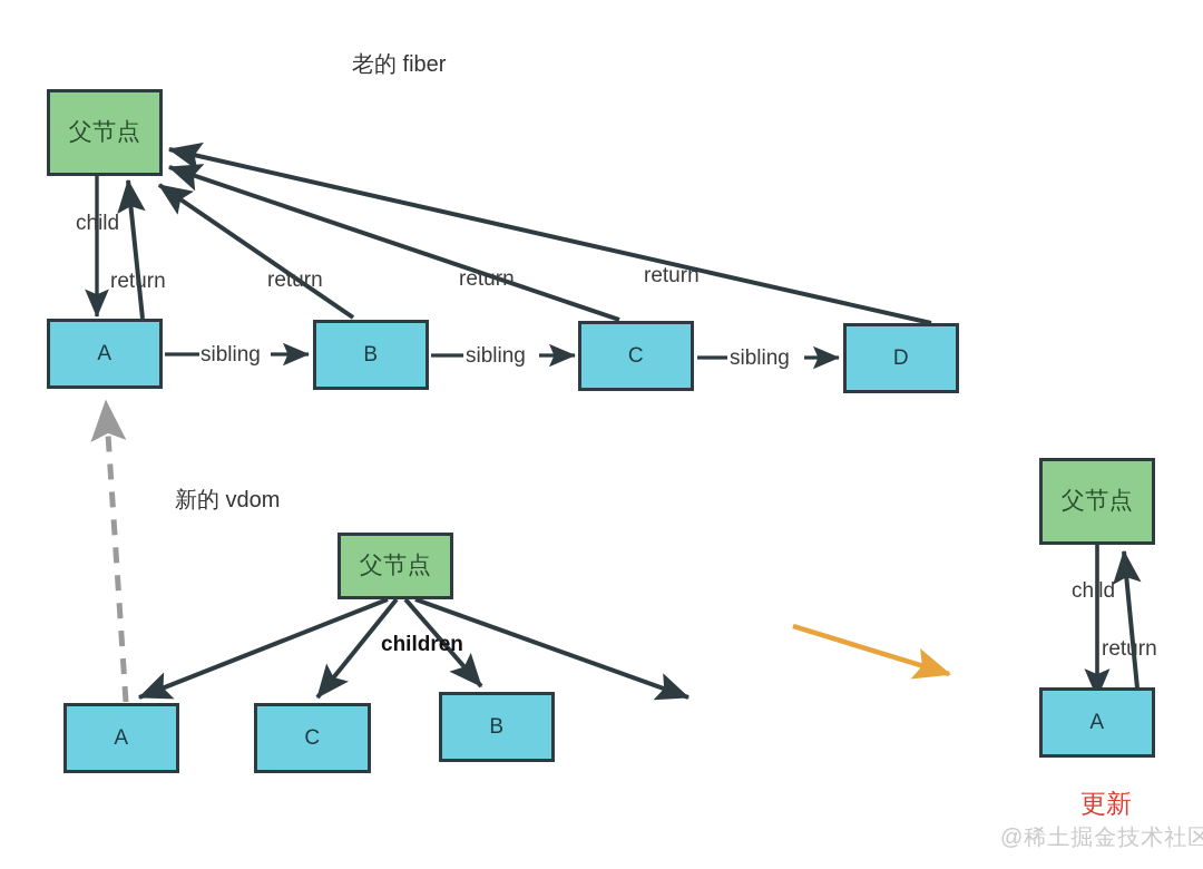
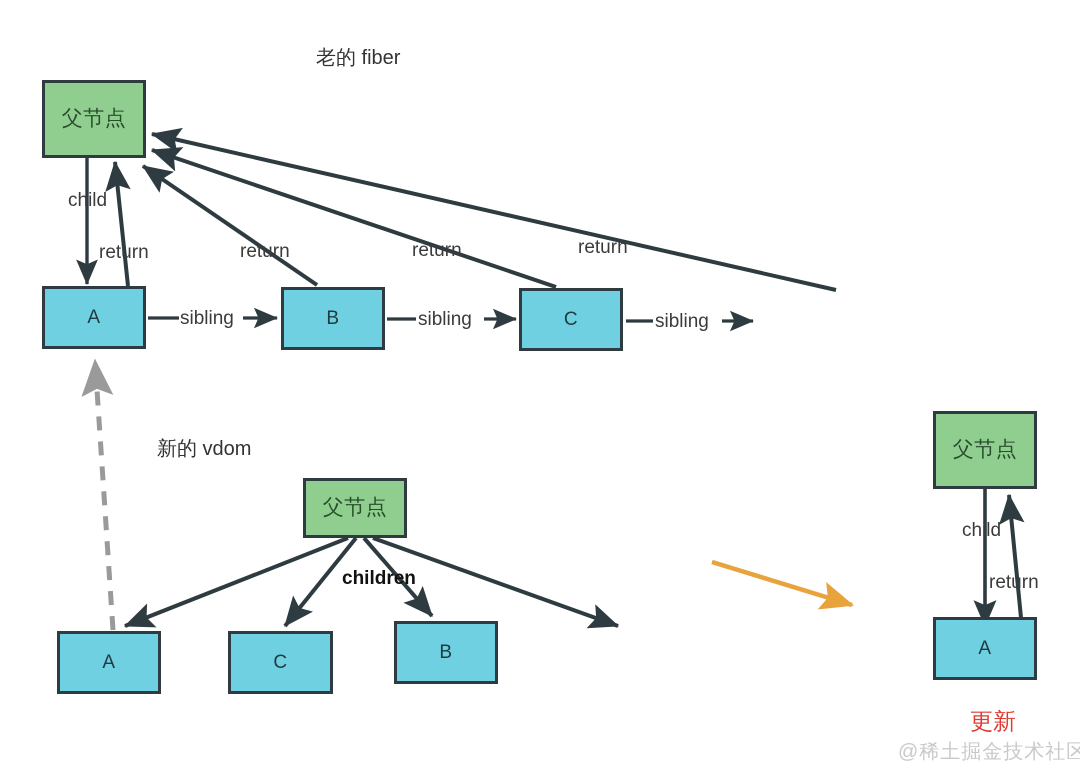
  老的 fiber
  新的 vdom
  父节点
  A
  B
  C
- D
  child
  return
  return
  return
  return
  sibling
  sibling
  sibling
  父节点
  children
  A
  C
  B
  父节点
  A
  child
  return
  更新
  @稀土掘金技术社区
